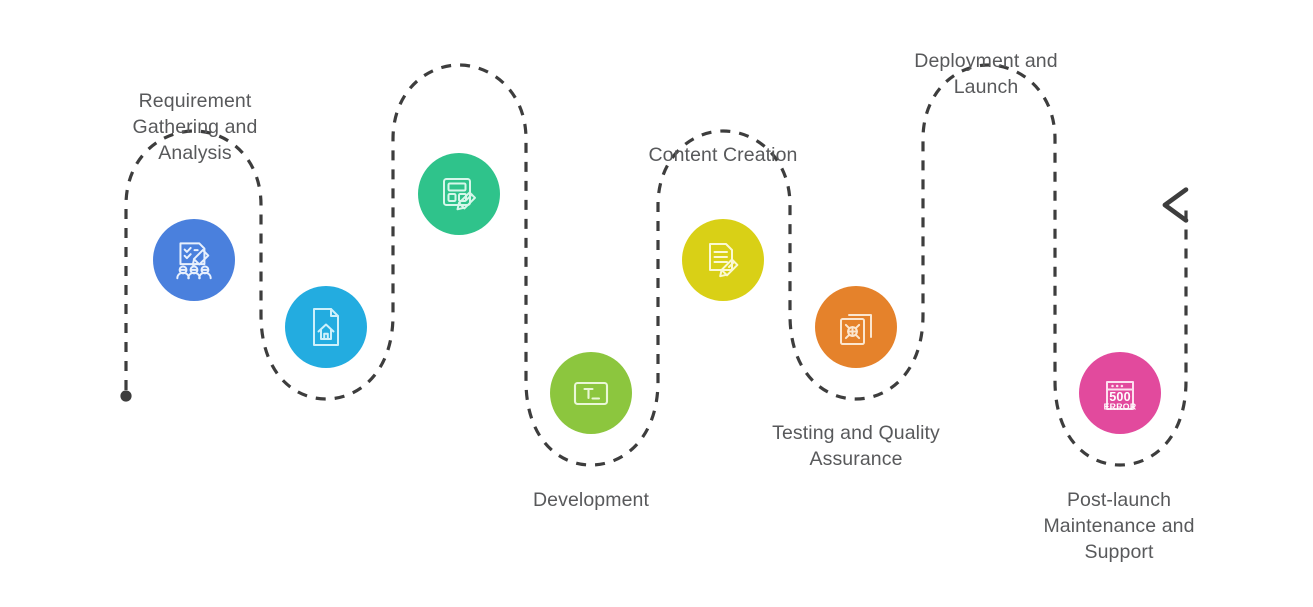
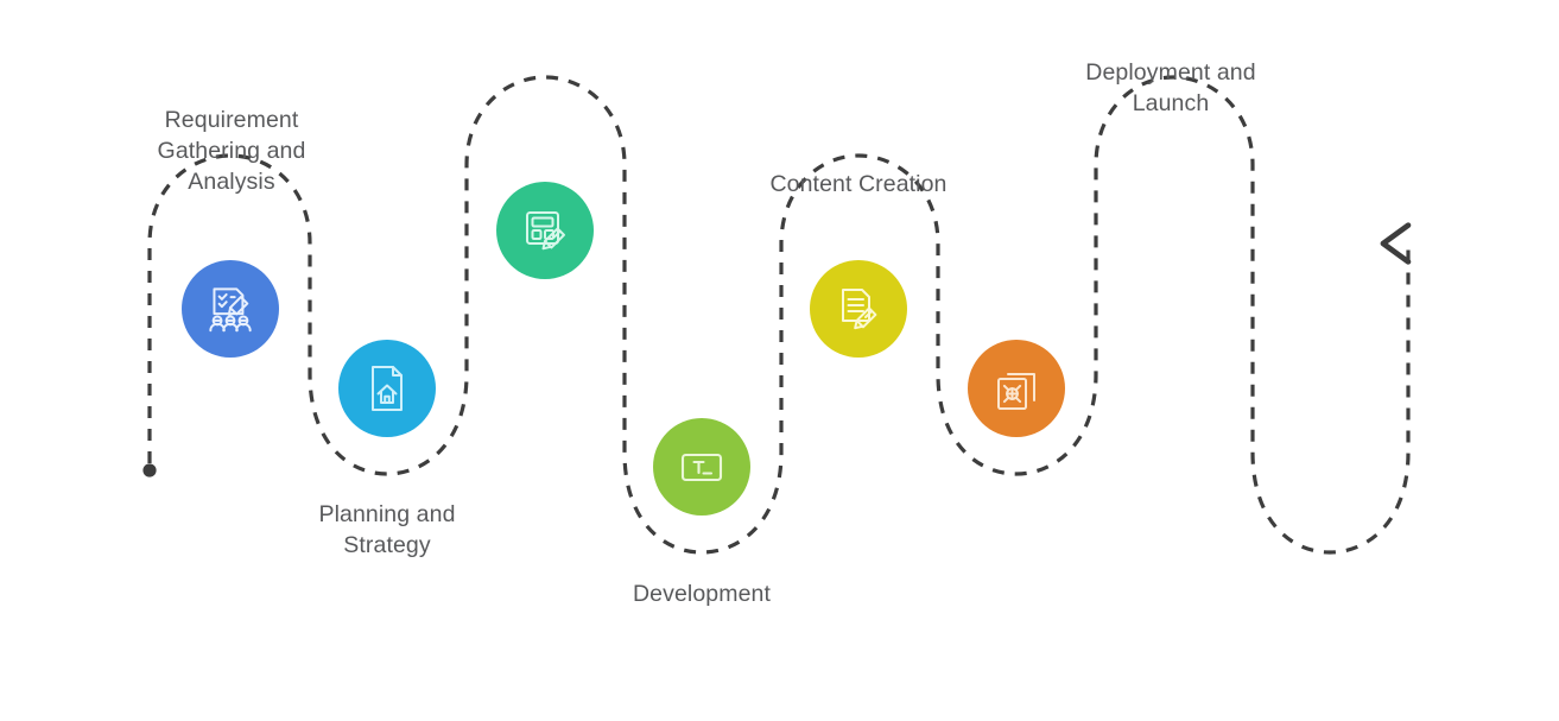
  Requirement
  Gathering and
  Analysis
+ Planning and
+ Strategy
  Development
  Content Creation
- Testing and Quality
- Assurance
  Deployment and
  Launch
- 500
- ERROR
- Post-launch
- Maintenance and
- Support
